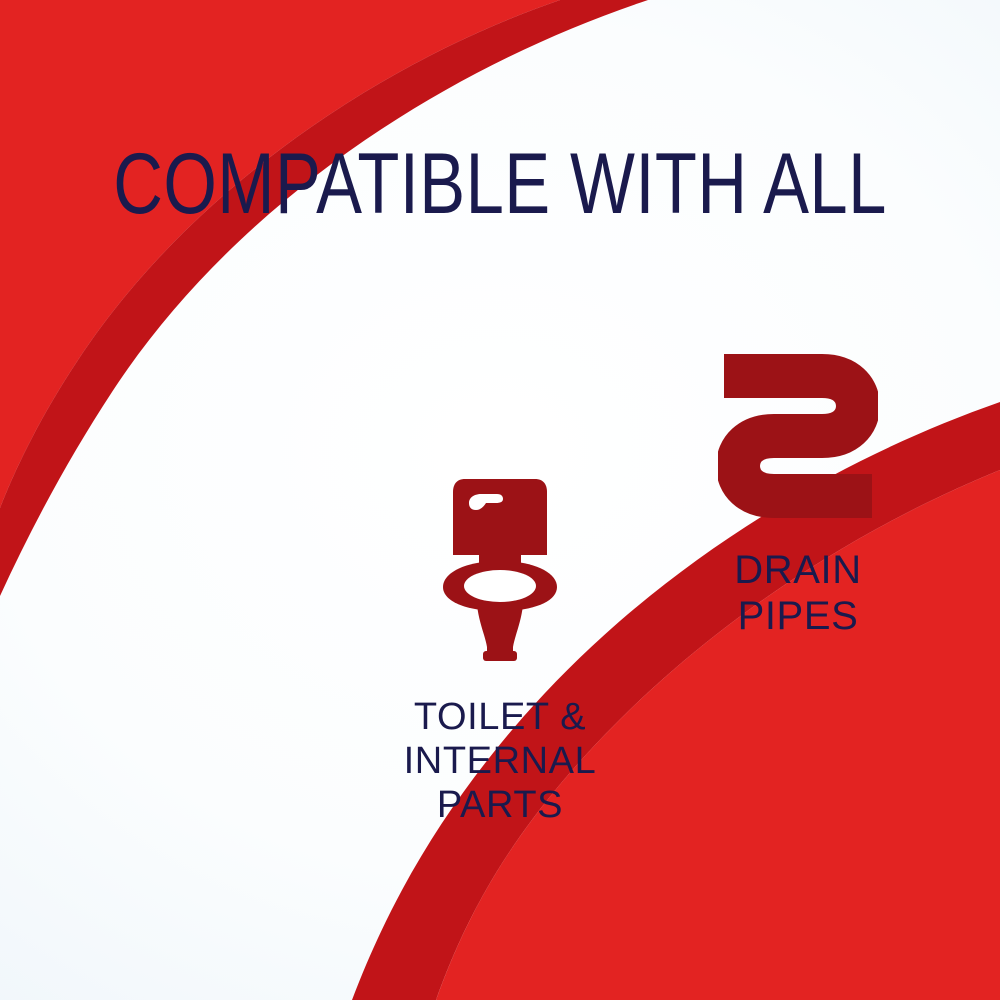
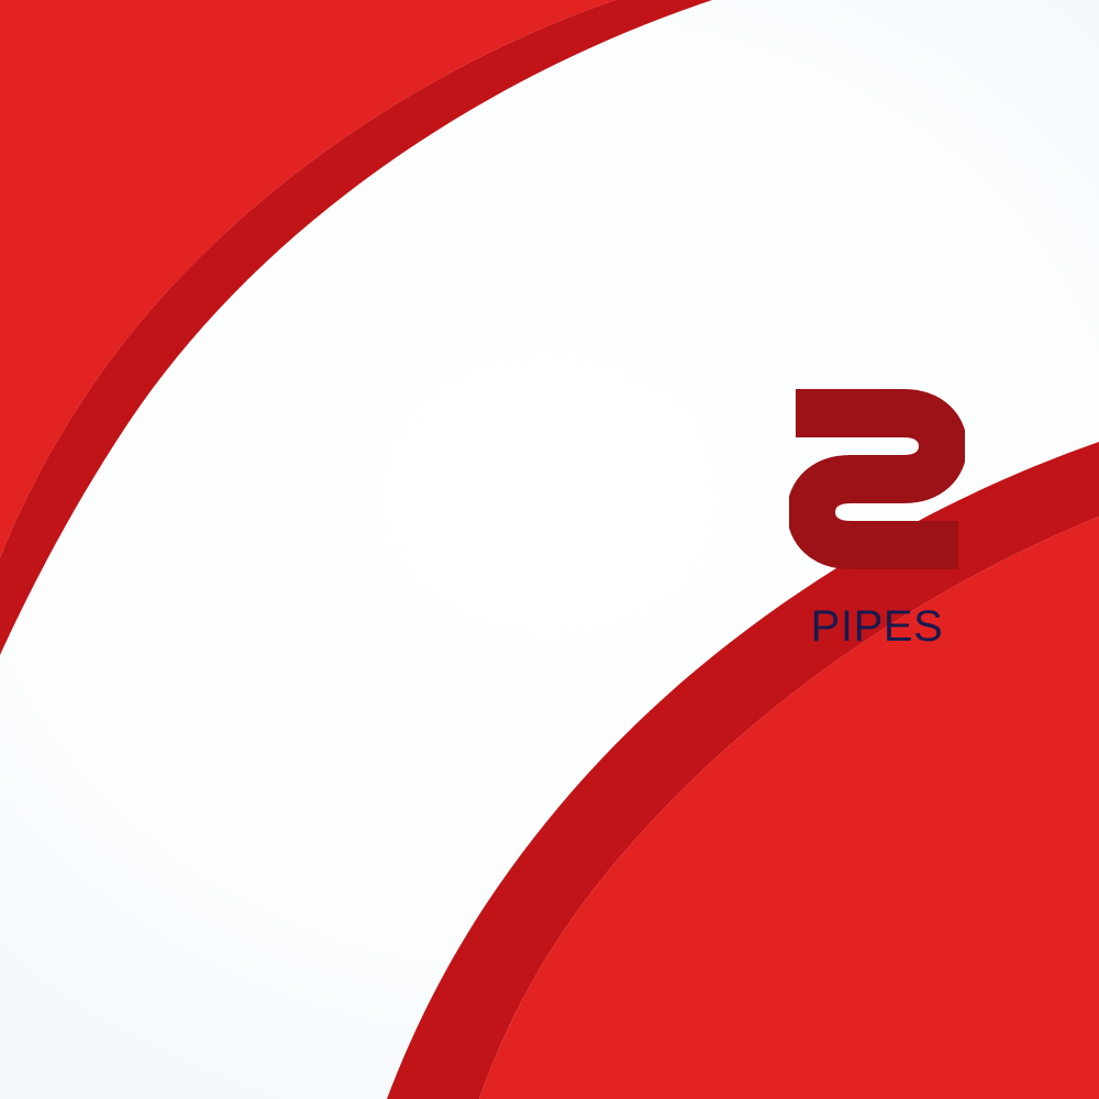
- COMPATIBLE WITH ALL
- TOILET &
- INTERNAL
- PARTS
- DRAIN
  PIPES
